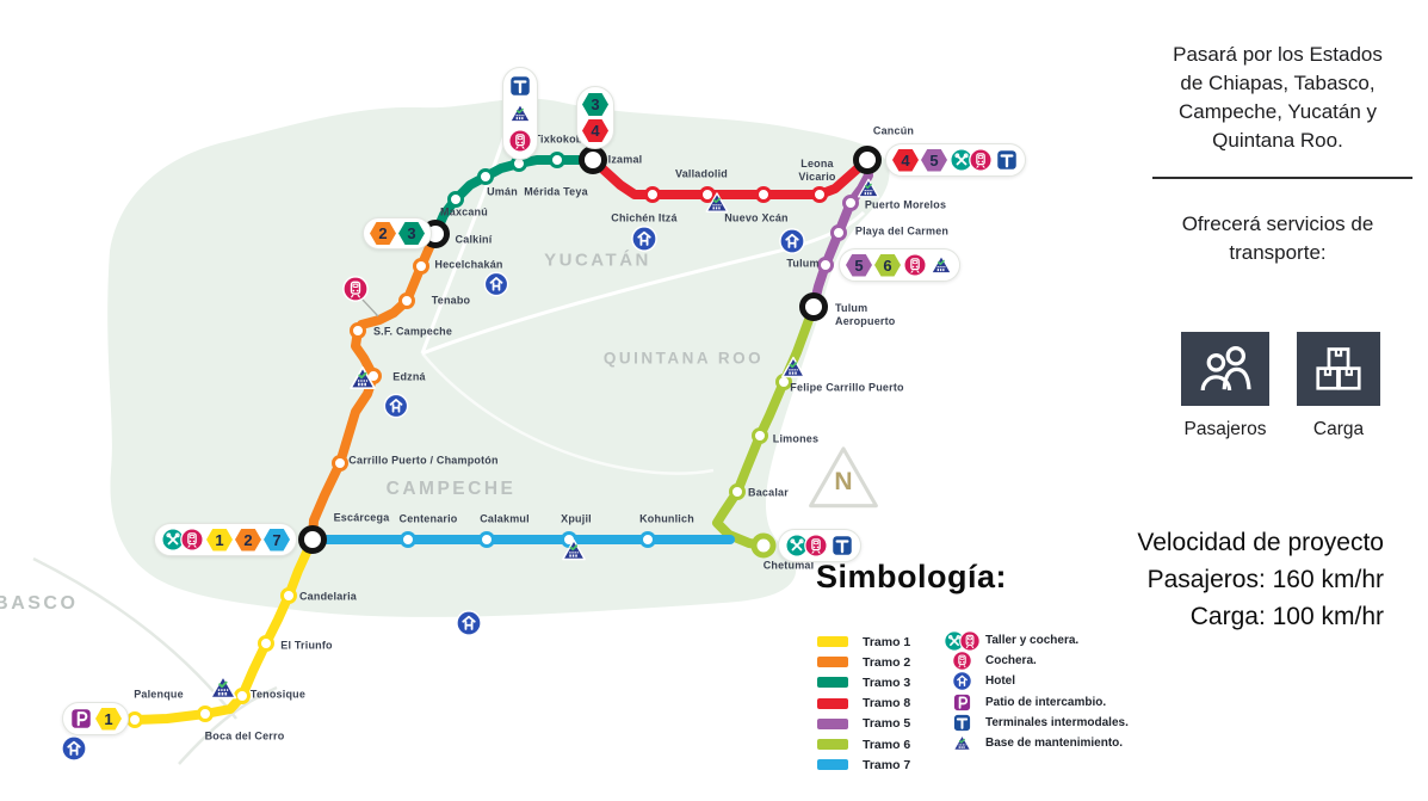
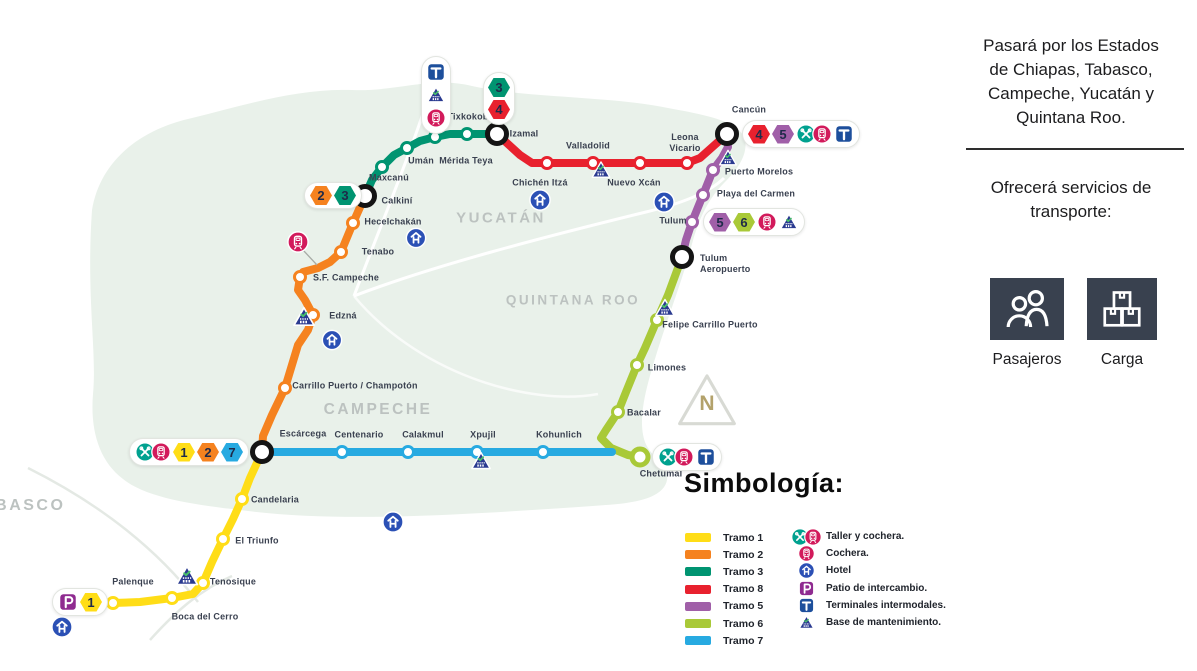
  N
  Maxcanú
  Umán
  Mérida Teya
  ixkoko
  Izamal
  Calkiní
  Hecelchakán
  Tenabo
  S.F. Campeche
  Edzná
  Carrillo Puerto / Champotón
  Chichén Itzá
  Valladolid
  Nuevo Xcán
  Leona
  Vicario
  Cancún
  Puerto Morelos
  Playa del Carmen
  Tulum
  Tulum
  Aeropuerto
  Felipe Carrillo Puerto
  Limones
  Bacalar
  Chetumal
  Kohunlich
  Xpujil
  Calakmul
  Centenario
  Escárcega
  Candelaria
  El Triunfo
  Tenosique
  Boca del Cerro
  Palenque
  YUCATÁN
  QUINTANA ROO
  CAMPECHE
  BASCO
  3
  4
  2
  3
  4
  5
  5
  6
  1
  2
  7
  1
  Simbología:
  Tramo 1
  Tramo 2
  Tramo 3
  Tramo 8
  Tramo 5
  Tramo 6
  Tramo 7
  Taller y cochera.
  Cochera.
  Hotel
  Patio de intercambio.
  Terminales intermodales.
  Base de mantenimiento.
  Pasará por los Estados
  de Chiapas, Tabasco,
  Campeche, Yucatán y
  Quintana Roo.
  Ofrecerá servicios de
  transporte:
  Pasajeros
  Carga
- Velocidad de proyecto
- Pasajeros: 160 km/hr
- Carga: 100 km/hr
